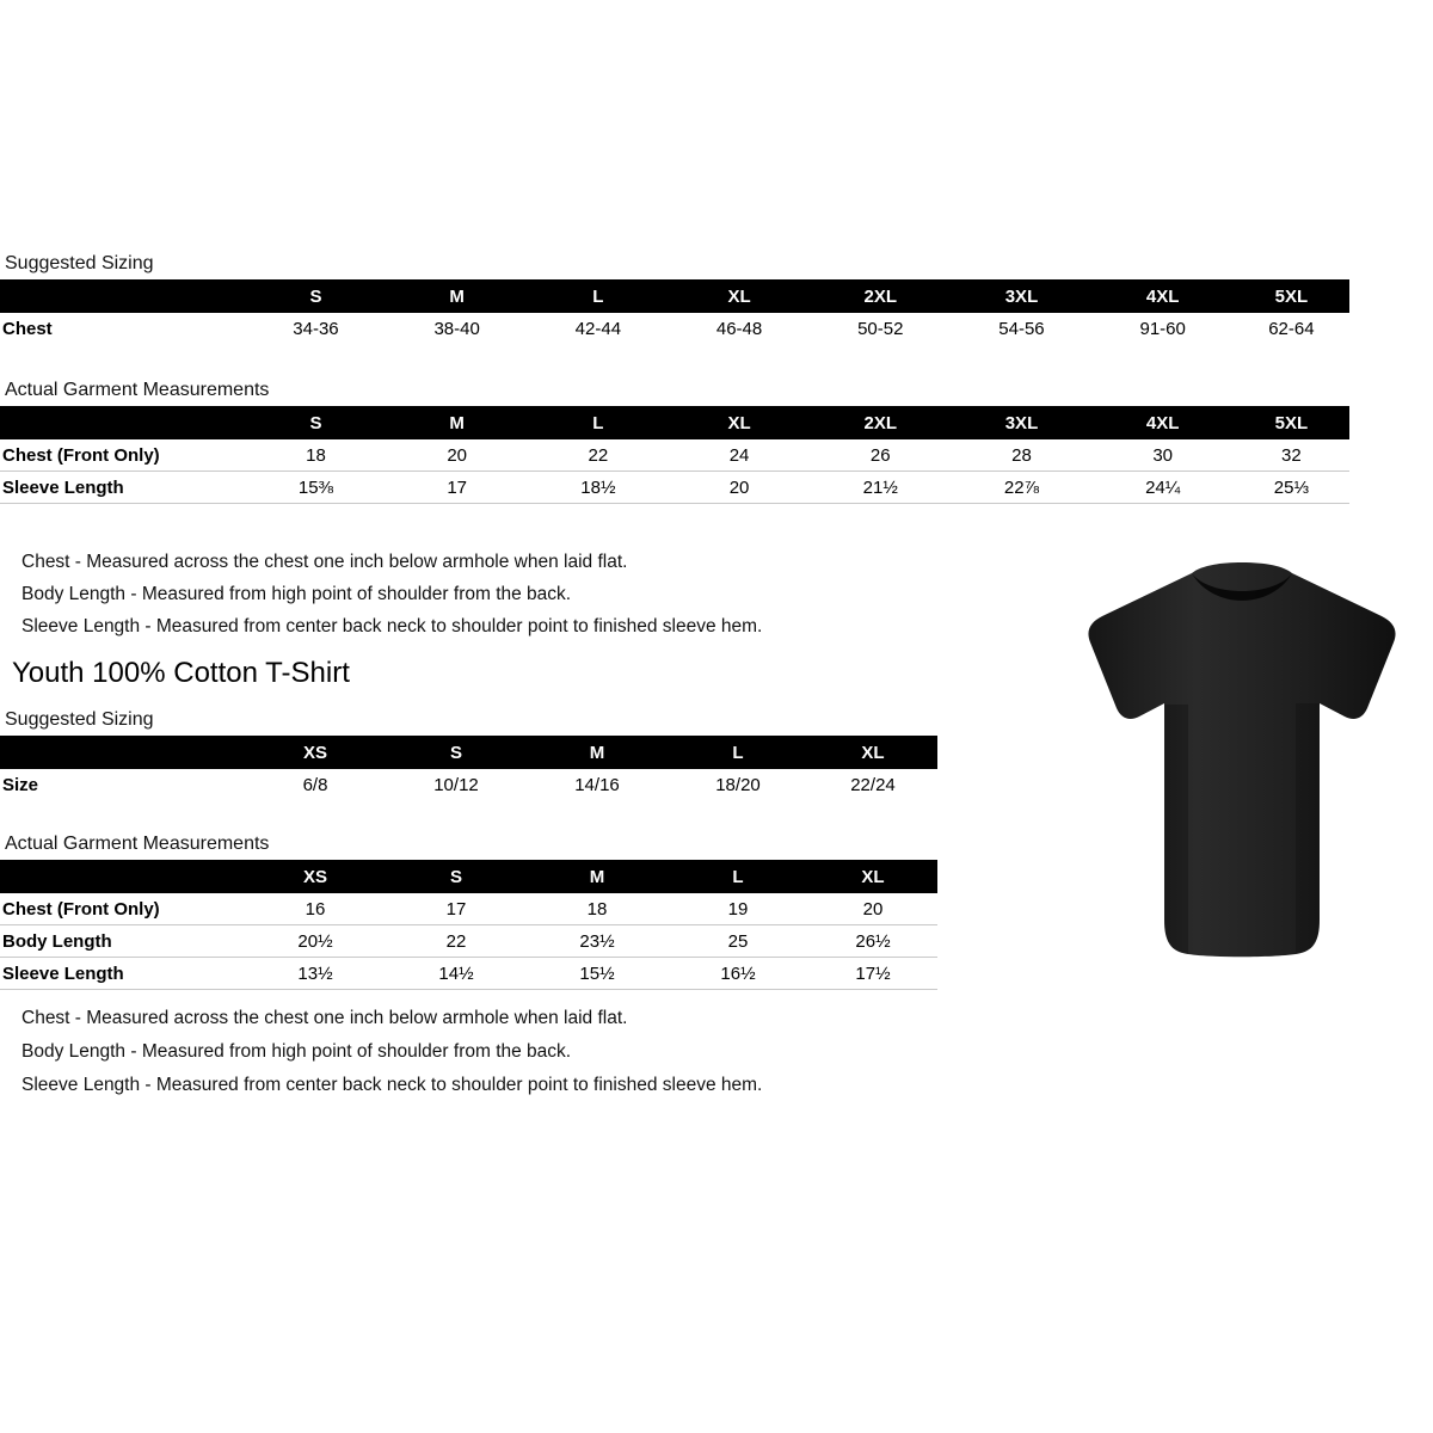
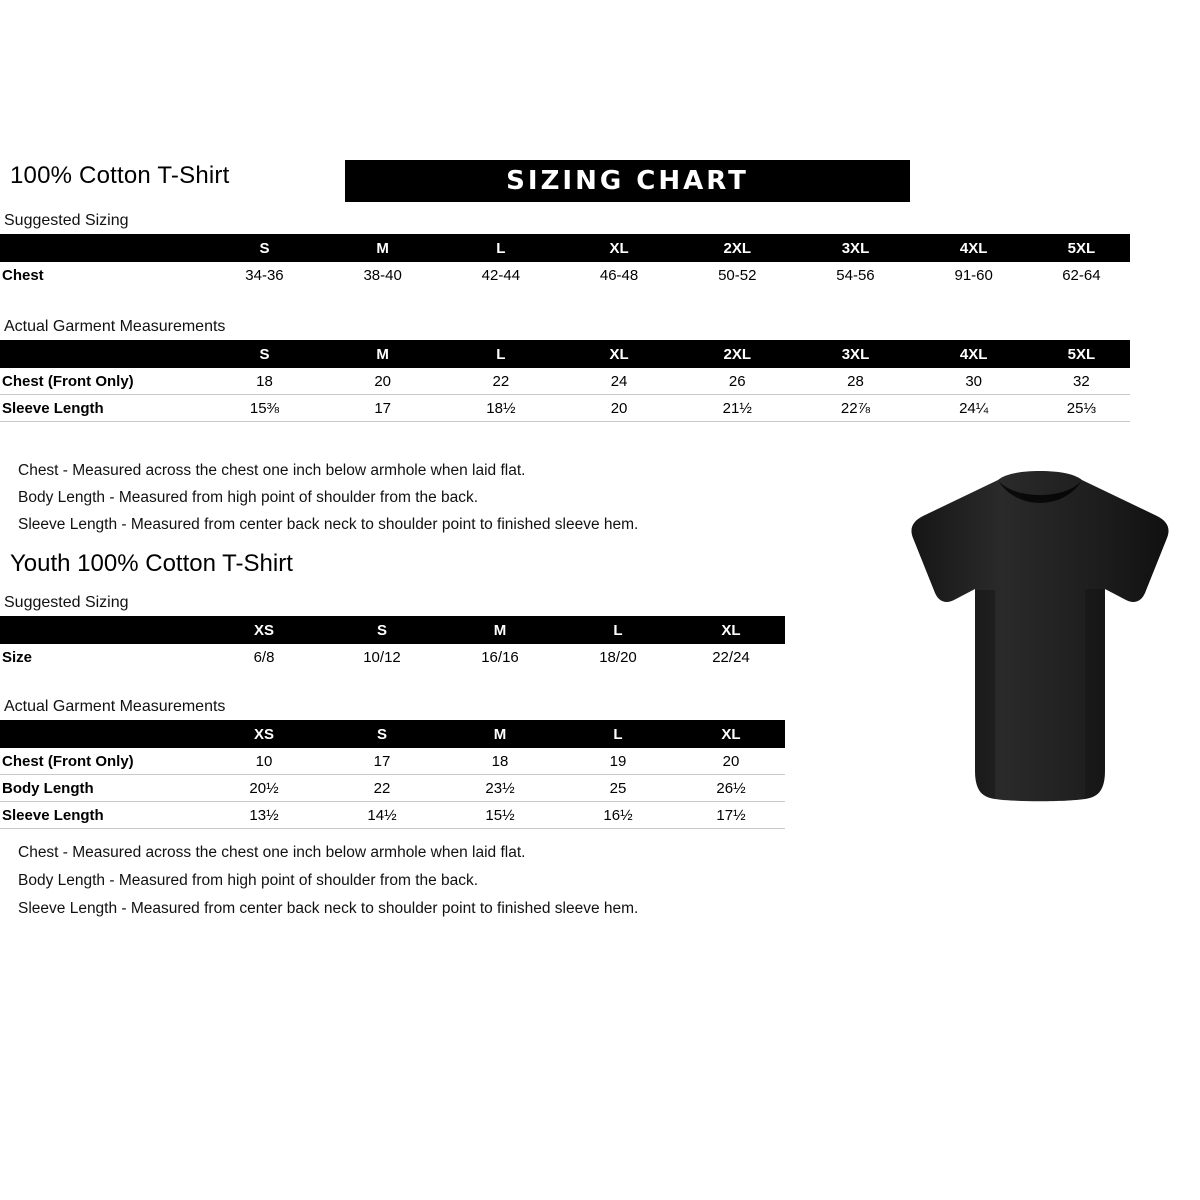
+ 100% Cotton T-Shirt
+ SIZING CHART
  Suggested Sizing
  	S	M	L	XL	2XL	3XL	4XL	5XL
  Chest	34-36	38-40	42-44	46-48	50-52	54-56	91-60	62-64
  Actual Garment Measurements
  	S	M	L	XL	2XL	3XL	4XL	5XL
  Chest (Front Only)	18	20	22	24	26	28	30	32
  Sleeve Length	15⅜	17	18½	20	21½	22⅞	24¼	25⅓
  Chest - Measured across the chest one inch below armhole when laid flat.
  Body Length - Measured from high point of shoulder from the back.
  Sleeve Length - Measured from center back neck to shoulder point to finished sleeve hem.
  Youth 100% Cotton T-Shirt
  Suggested Sizing
  	XS	S	M	L	XL
- Size	6/8	10/12	14/16	18/20	22/24
+ Size	6/8	10/12	16/16	18/20	22/24
  Actual Garment Measurements
  	XS	S	M	L	XL
- Chest (Front Only)	16	17	18	19	20
+ Chest (Front Only)	10	17	18	19	20
  Body Length	20½	22	23½	25	26½
  Sleeve Length	13½	14½	15½	16½	17½
  Chest - Measured across the chest one inch below armhole when laid flat.
  Body Length - Measured from high point of shoulder from the back.
  Sleeve Length - Measured from center back neck to shoulder point to finished sleeve hem.
